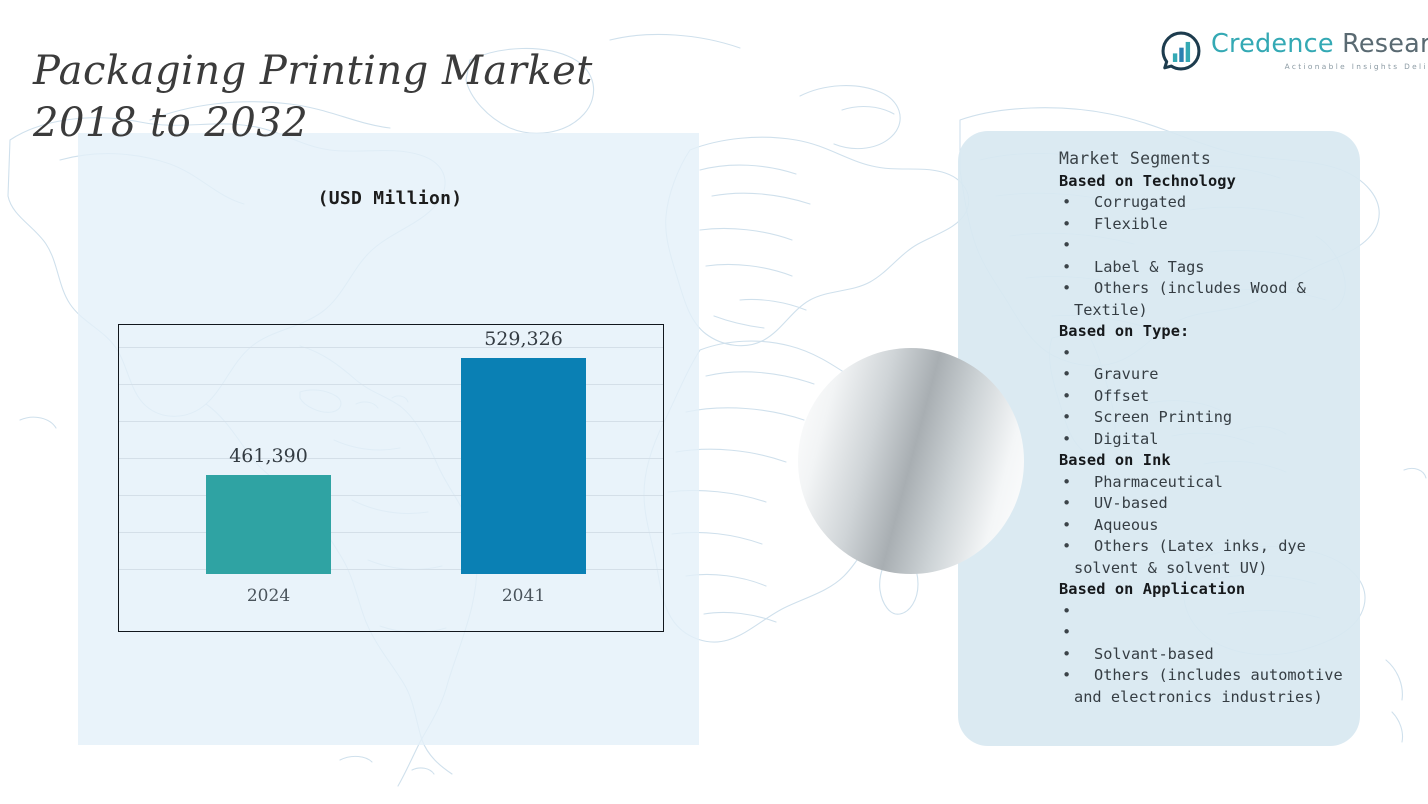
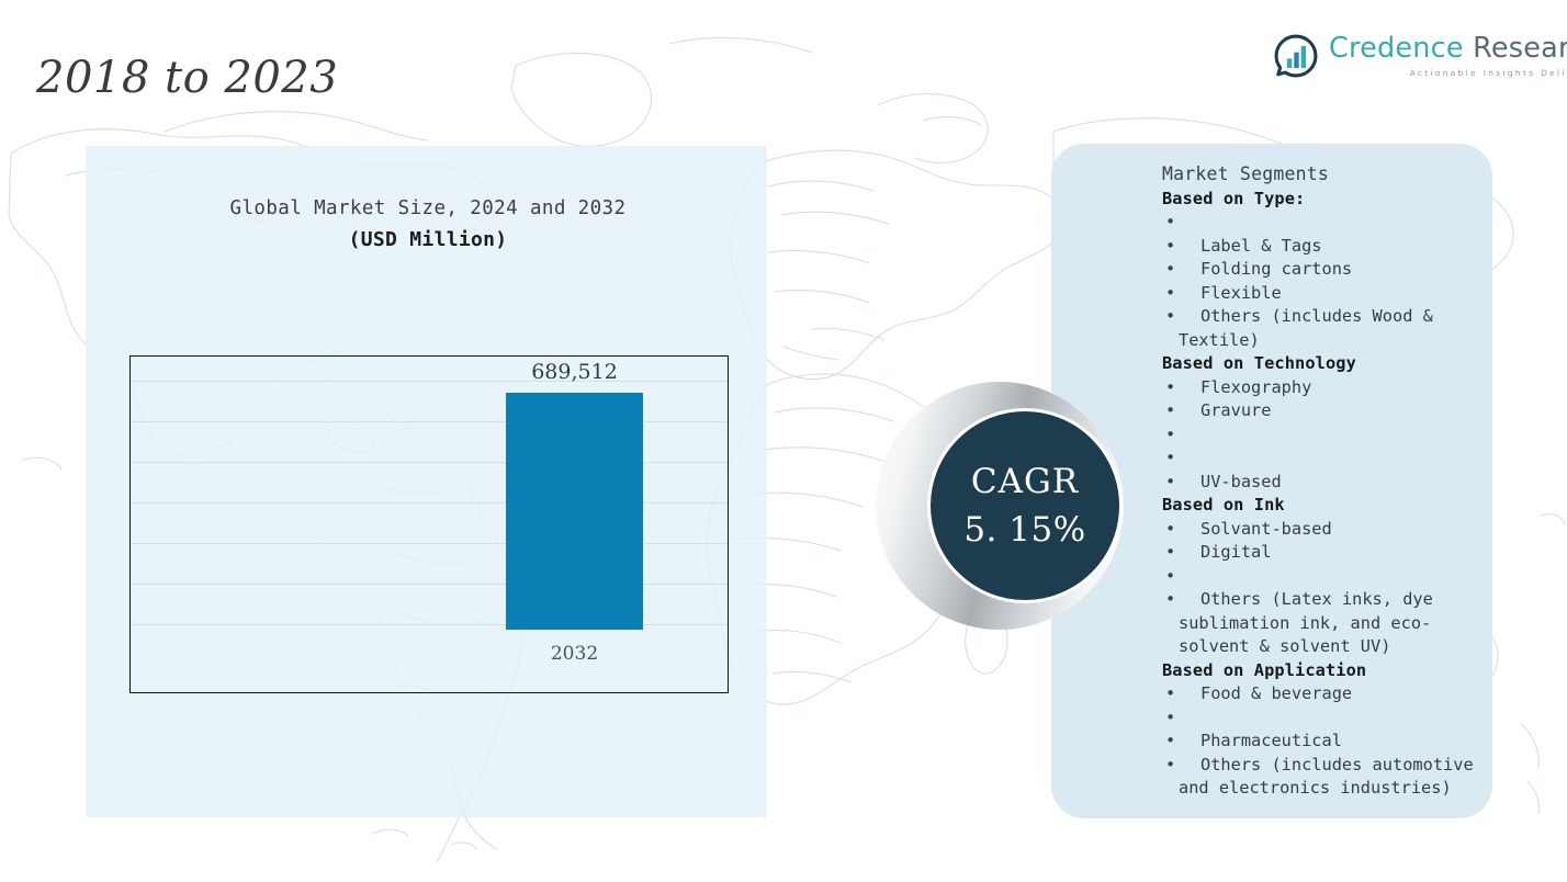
- Packaging Printing Market
- 2018 to 2032
+ 2018 to 2023
  Credence Resear
  Actionable Insights Deli
+ Global Market Size, 2024 and 2032
  (USD Million)
- 461,390
- 2024
- 529,326
+ 689,512
- 2041
+ 2032
+ CAGR
+ 5. 15%
  Market Segments
- Based on Technology
+ Based on Type:
  •
- Corrugated
  •
- Flexible
+ Label & Tags
  •
+ Folding cartons
  •
- Label & Tags
+ Flexible
  •
  Others (includes Wood &
  Textile)
- Based on Type:
+ Based on Technology
  •
+ Flexography
  •
  Gravure
  •
- Offset
  •
- Screen Printing
  •
- Digital
+ UV-based
  Based on Ink
  •
- Pharmaceutical
+ Solvant-based
  •
- UV-based
+ Digital
  •
- Aqueous
  •
  Others (Latex inks, dye
+ sublimation ink, and eco-
  solvent & solvent UV)
  Based on Application
  •
+ Food & beverage
  •
  •
- Solvant-based
+ Pharmaceutical
  •
  Others (includes automotive
  and electronics industries)
